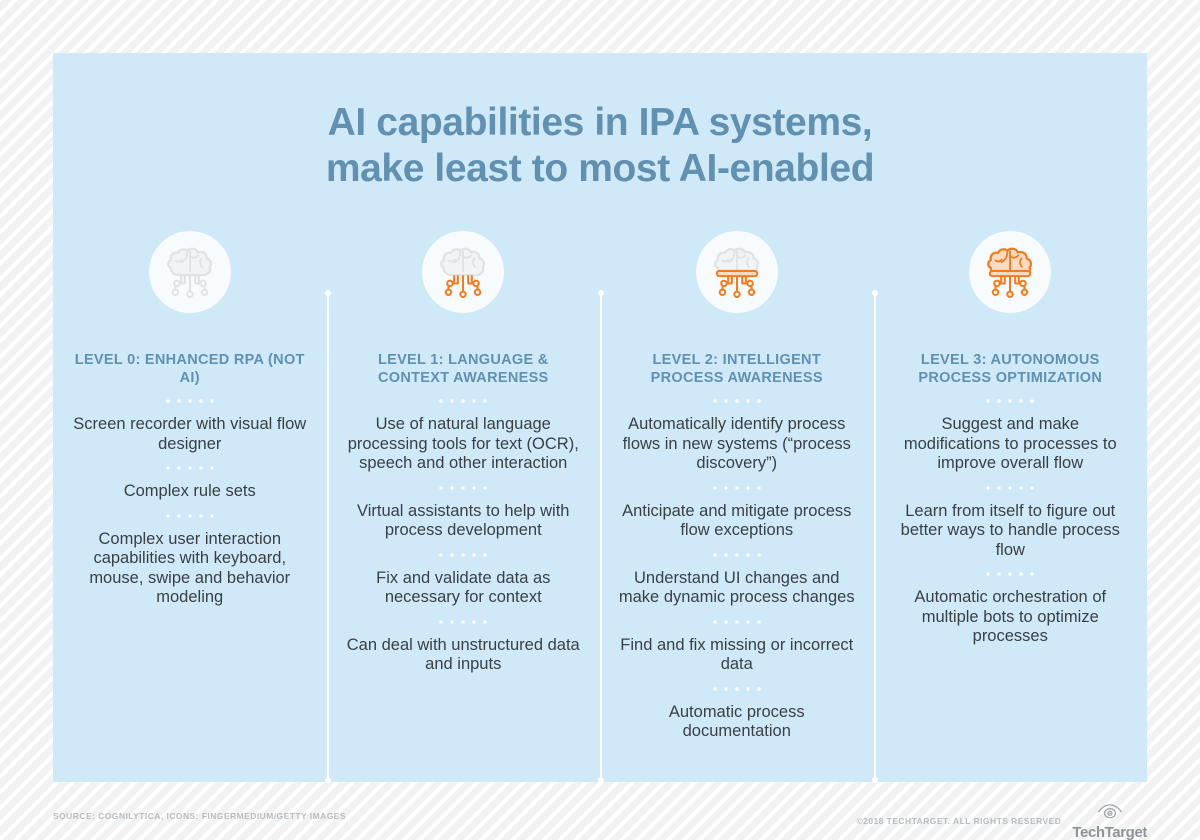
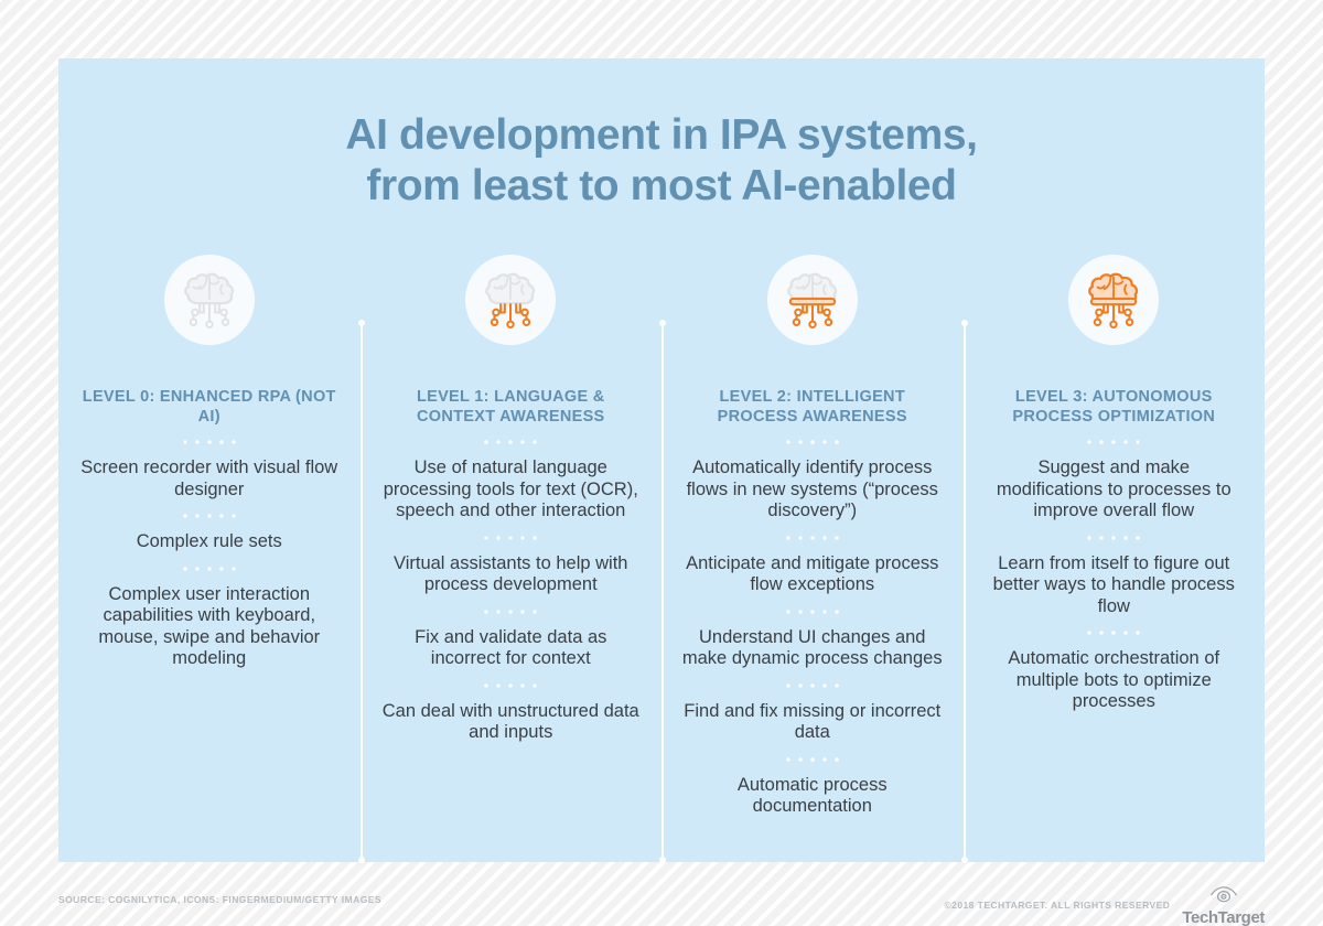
- AI capabilities in IPA systems,
+ AI development in IPA systems,
- make least to most AI-enabled
+ from least to most AI-enabled
  LEVEL 0: ENHANCED RPA (NOT AI)
  Screen recorder with visual flow designer
  Complex rule sets
  Complex user interaction capabilities with keyboard, mouse, swipe and behavior modeling
  LEVEL 1: LANGUAGE & CONTEXT AWARENESS
  Use of natural language processing tools for text (OCR), speech and other interaction
  Virtual assistants to help with process development
- Fix and validate data as necessary for context
+ Fix and validate data as incorrect for context
  Can deal with unstructured data and inputs
  LEVEL 2: INTELLIGENT PROCESS AWARENESS
  Automatically identify process flows in new systems (“process discovery”)
  Anticipate and mitigate process flow exceptions
  Understand UI changes and make dynamic process changes
  Find and fix missing or incorrect data
  Automatic process documentation
  LEVEL 3: AUTONOMOUS PROCESS OPTIMIZATION
  Suggest and make modifications to processes to improve overall flow
  Learn from itself to figure out better ways to handle process flow
  Automatic orchestration of multiple bots to optimize processes
  SOURCE: COGNILYTICA, ICONS: FINGERMEDIUM/GETTY IMAGES
  ©2018 TECHTARGET. ALL RIGHTS RESERVED
  TechTarget
